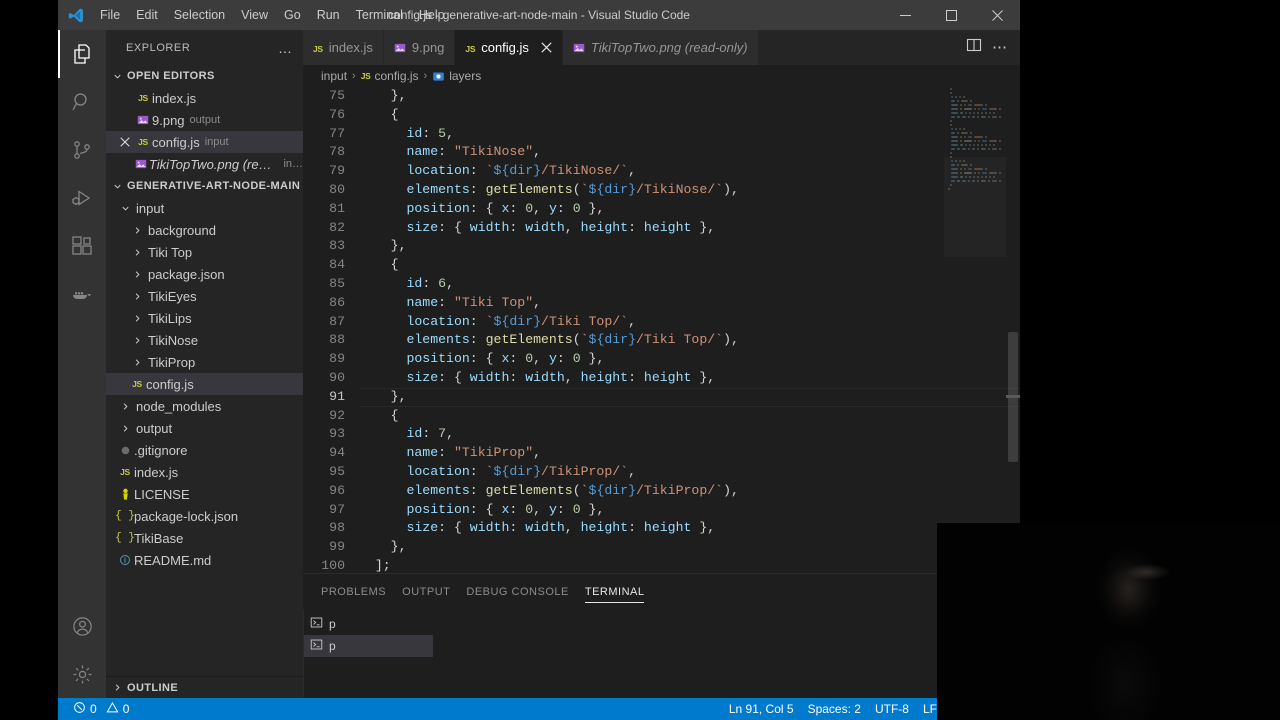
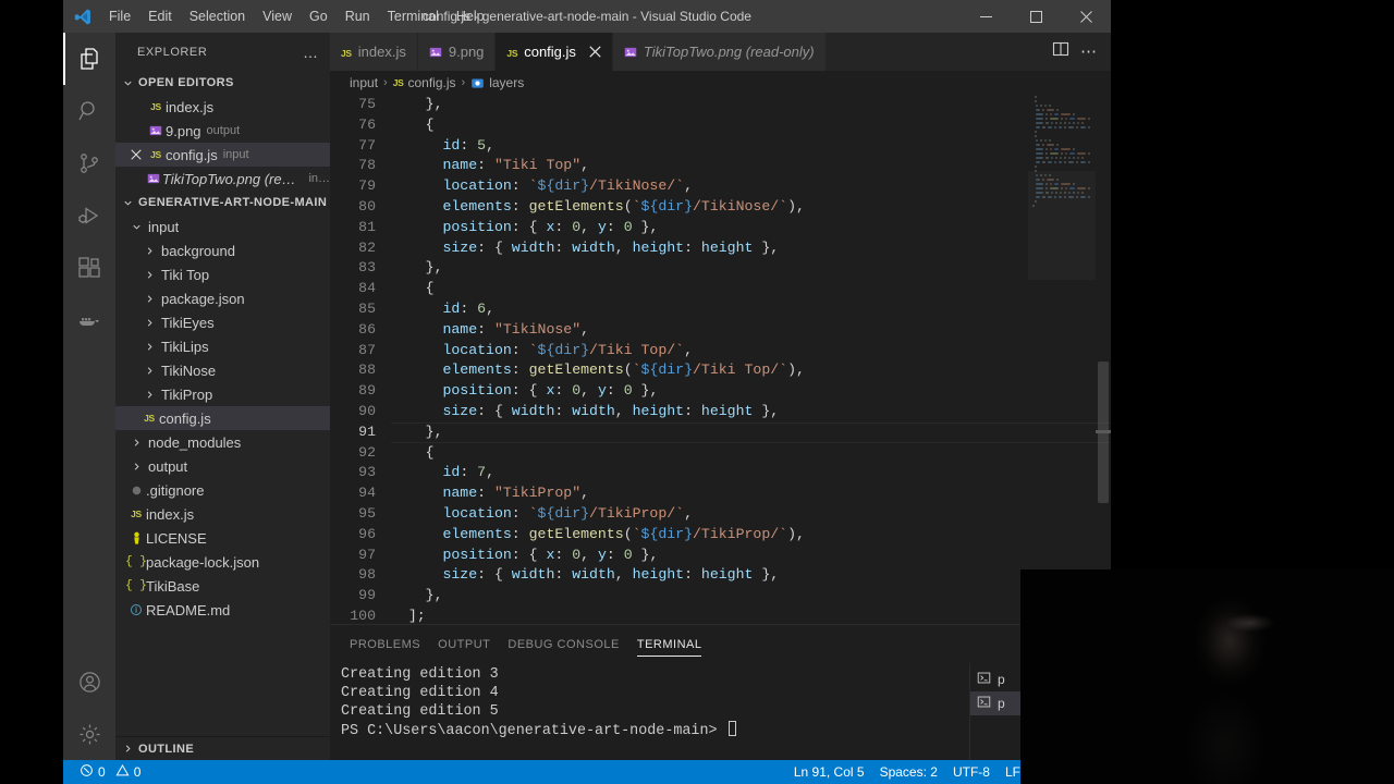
  File
  Edit
  Selection
  View
  Go
  Run
  Terminal
  Help
  config.js - generative-art-node-main - Visual Studio Code
  EXPLORER
  …
  OPEN EDITORS
  JS
  index.js
  9.png
  output
  JS
  config.js
  input
  TikiTopTwo.png (read-
  in…
  GENERATIVE-ART-NODE-MAIN
  input
  background
  Tiki Top
  package.json
  TikiEyes
  TikiLips
  TikiNose
  TikiProp
  JS
  config.js
  node_modules
  output
  .gitignore
  JS
  index.js
  LICENSE
  { }
  package-lock.json
  { }
  TikiBase
  README.md
  OUTLINE
  JS
  index.js
  9.png
  JS
  config.js
  TikiTopTwo.png (read-only)
  ⋯
  input
  ›
  JS
  config.js
  ›
  layers
  75
  76
  77
  78
  79
  80
  81
  82
  83
  84
  85
  86
  87
  88
  89
  90
  91
  92
  93
  94
  95
  96
  97
  98
  99
  100
  },
  {
  id: 5,
- name: "TikiNose",
+ name: "Tiki Top",
  location: `${dir}/TikiNose/`,
  elements: getElements(`${dir}/TikiNose/`),
  position: { x: 0, y: 0 },
  size: { width: width, height: height },
  },
  {
  id: 6,
- name: "Tiki Top",
+ name: "TikiNose",
  location: `${dir}/Tiki Top/`,
  elements: getElements(`${dir}/Tiki Top/`),
  position: { x: 0, y: 0 },
  size: { width: width, height: height },
  },
  {
  id: 7,
  name: "TikiProp",
  location: `${dir}/TikiProp/`,
  elements: getElements(`${dir}/TikiProp/`),
  position: { x: 0, y: 0 },
  size: { width: width, height: height },
  },
  ];
  PROBLEMS
  OUTPUT
  DEBUG CONSOLE
  TERMINAL
+ Creating edition 3
+ Creating edition 4
+ Creating edition 5
+ PS C:\Users\aacon\generative-art-node-main>
  p
  p
  0
  0
  Ln 91, Col 5
  Spaces: 2
  UTF-8
  LF
